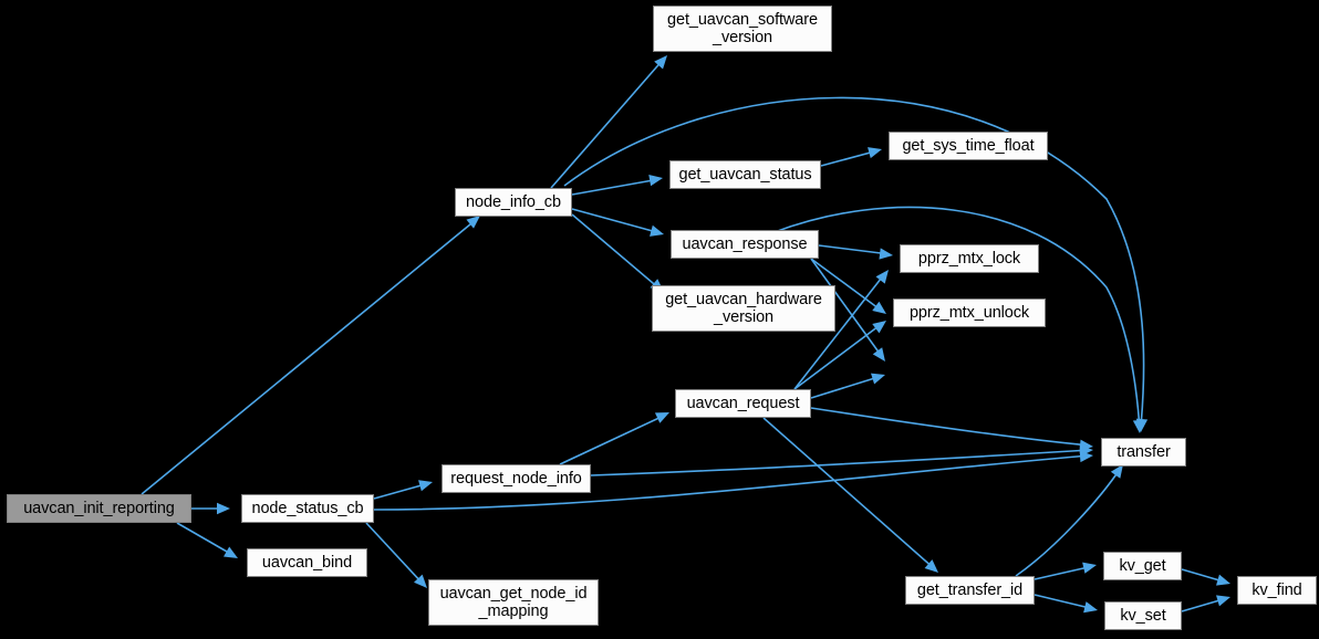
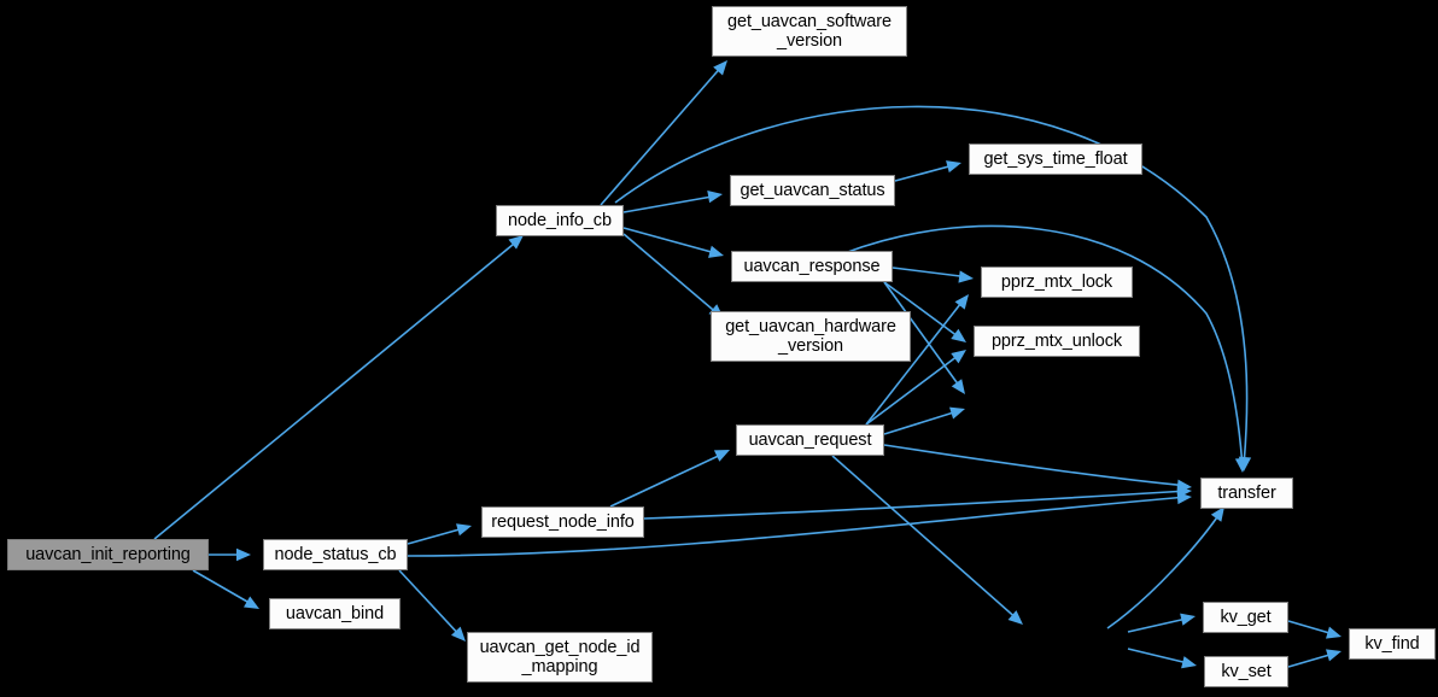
  uavcan_init_reporting
  node_status_cb
  uavcan_bind
  uavcan_get_node_id
  _mapping
  request_node_info
  node_info_cb
  get_uavcan_software
  _version
  get_uavcan_status
  get_sys_time_float
  uavcan_response
  get_uavcan_hardware
  _version
  pprz_mtx_lock
  pprz_mtx_unlock
  uavcan_request
  transfer
- get_transfer_id
  kv_get
  kv_set
  kv_find
